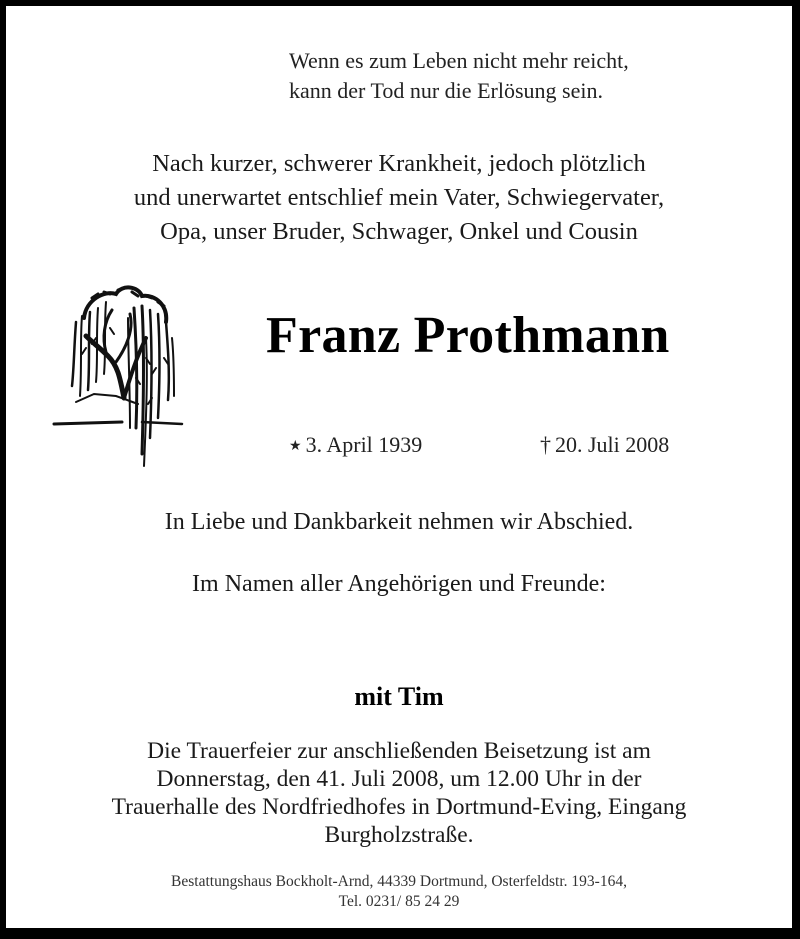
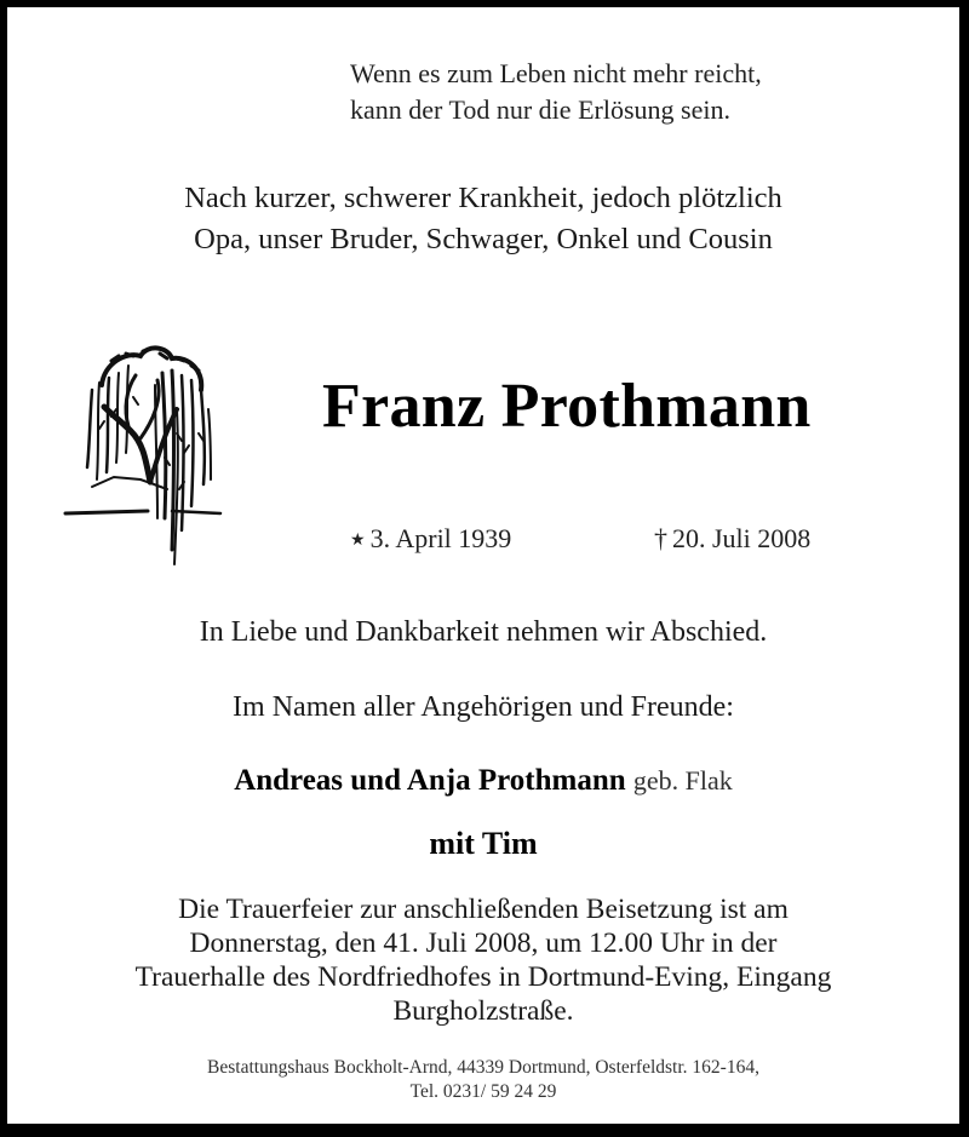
  Wenn es zum Leben nicht mehr reicht,
  kann der Tod nur die Erlösung sein.
  Nach kurzer, schwerer Krankheit, jedoch plötzlich
- und unerwartet entschlief mein Vater, Schwiegervater,
  Opa, unser Bruder, Schwager, Onkel und Cousin
  Franz Prothmann
  ★ 3. April 1939
  † 20. Juli 2008
  In Liebe und Dankbarkeit nehmen wir Abschied.
  Im Namen aller Angehörigen und Freunde:
+ Andreas und Anja Prothmann geb. Flak
  mit Tim
  Die Trauerfeier zur anschließenden Beisetzung ist am
  Donnerstag, den 41. Juli 2008, um 12.00 Uhr in der
  Trauerhalle des Nordfriedhofes in Dortmund-Eving, Eingang
  Burgholzstraße.
- Bestattungshaus Bockholt-Arnd, 44339 Dortmund, Osterfeldstr. 193-164,
+ Bestattungshaus Bockholt-Arnd, 44339 Dortmund, Osterfeldstr. 162-164,
- Tel. 0231/ 85 24 29
+ Tel. 0231/ 59 24 29
